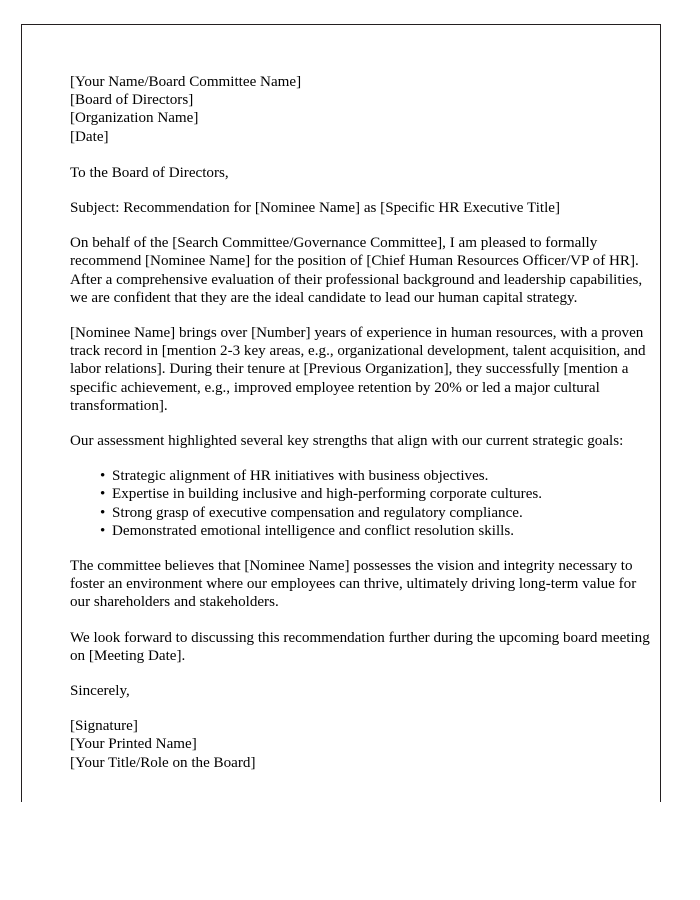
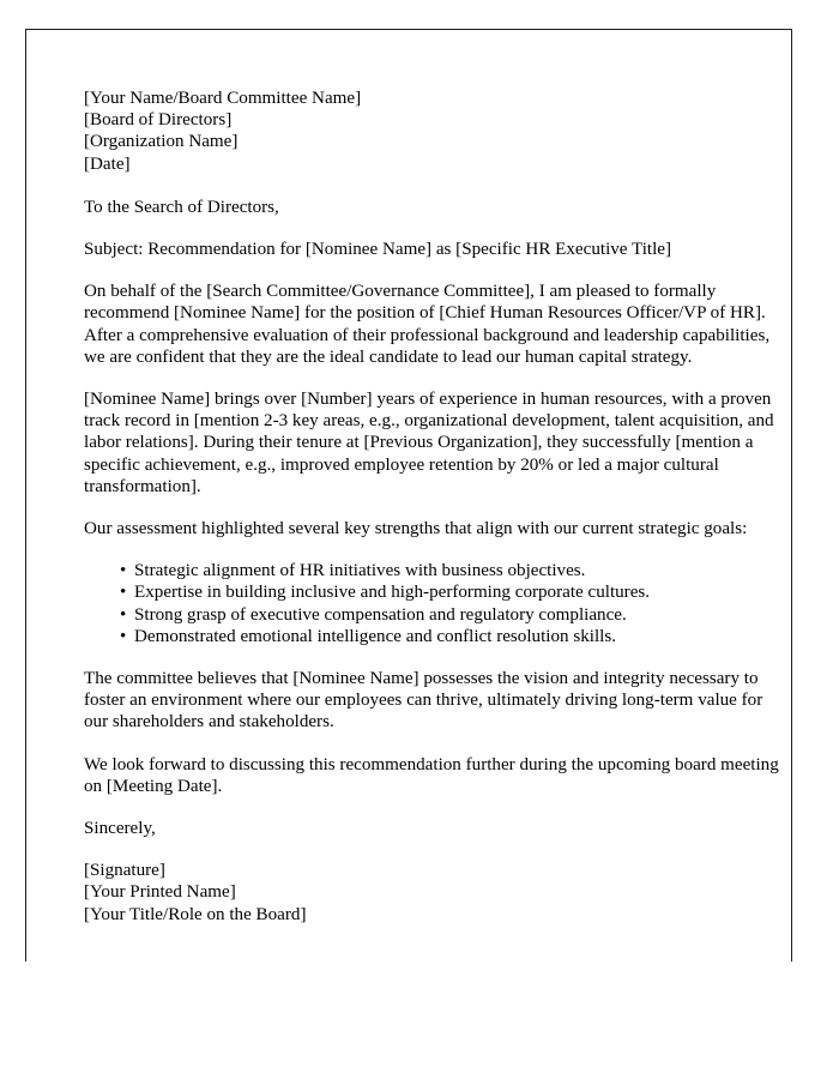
  [Your Name/Board Committee Name]
  [Board of Directors]
  [Organization Name]
  [Date]
- To the Board of Directors,
+ To the Search of Directors,
  Subject: Recommendation for [Nominee Name] as [Specific HR Executive Title]
  On behalf of the [Search Committee/Governance Committee], I am pleased to formally recommend [Nominee Name] for the position of [Chief Human Resources Officer/VP of HR]. After a comprehensive evaluation of their professional background and leadership capabilities, we are confident that they are the ideal candidate to lead our human capital strategy.
  [Nominee Name] brings over [Number] years of experience in human resources, with a proven track record in [mention 2-3 key areas, e.g., organizational development, talent acquisition, and labor relations]. During their tenure at [Previous Organization], they successfully [mention a specific achievement, e.g., improved employee retention by 20% or led a major cultural transformation].
  Our assessment highlighted several key strengths that align with our current strategic goals:
  •
  Strategic alignment of HR initiatives with business objectives.
  •
  Expertise in building inclusive and high-performing corporate cultures.
  •
  Strong grasp of executive compensation and regulatory compliance.
  •
  Demonstrated emotional intelligence and conflict resolution skills.
  The committee believes that [Nominee Name] possesses the vision and integrity necessary to foster an environment where our employees can thrive, ultimately driving long-term value for our shareholders and stakeholders.
  We look forward to discussing this recommendation further during the upcoming board meeting on [Meeting Date].
  Sincerely,
  [Signature]
  [Your Printed Name]
  [Your Title/Role on the Board]
